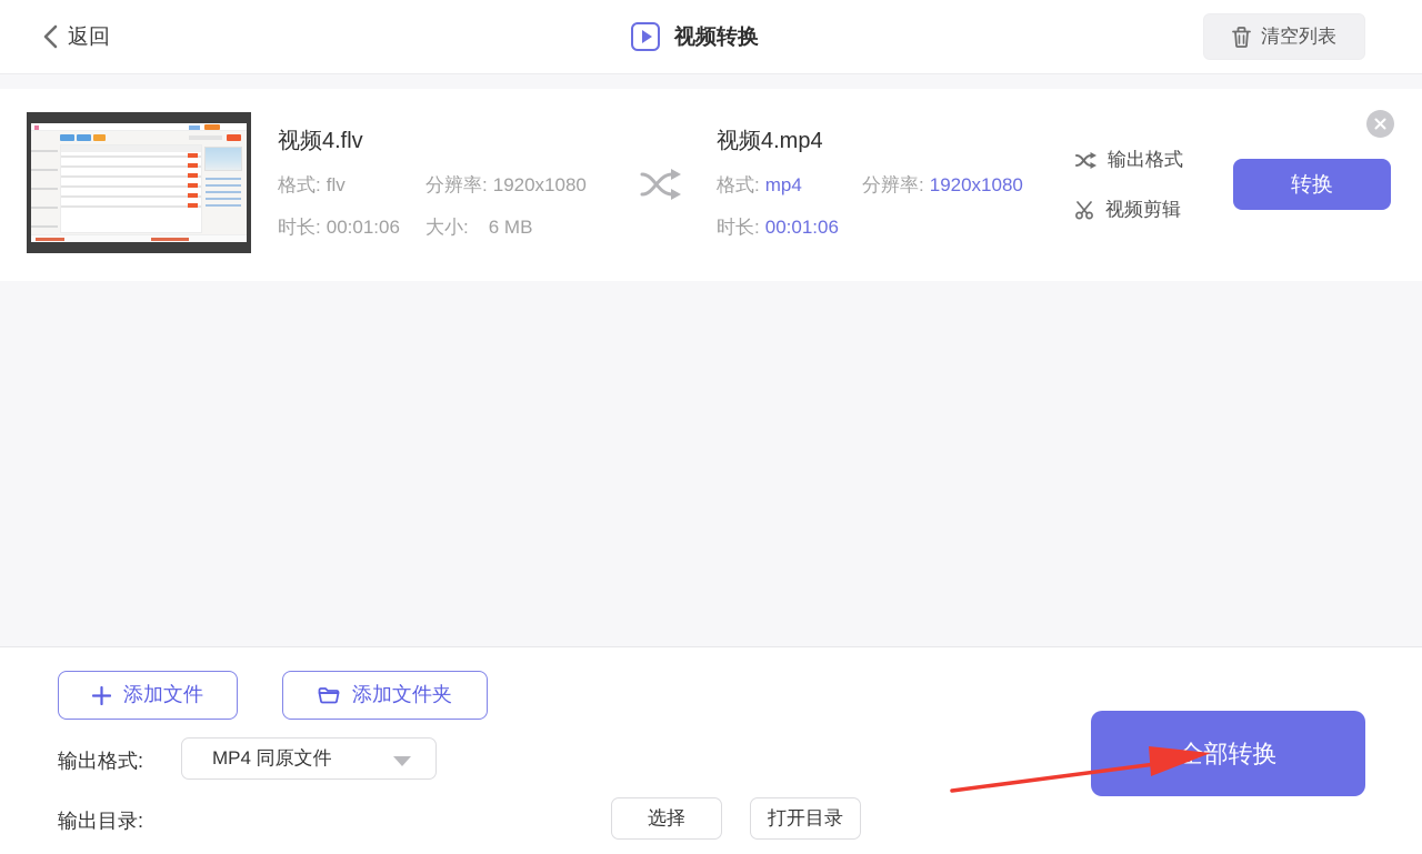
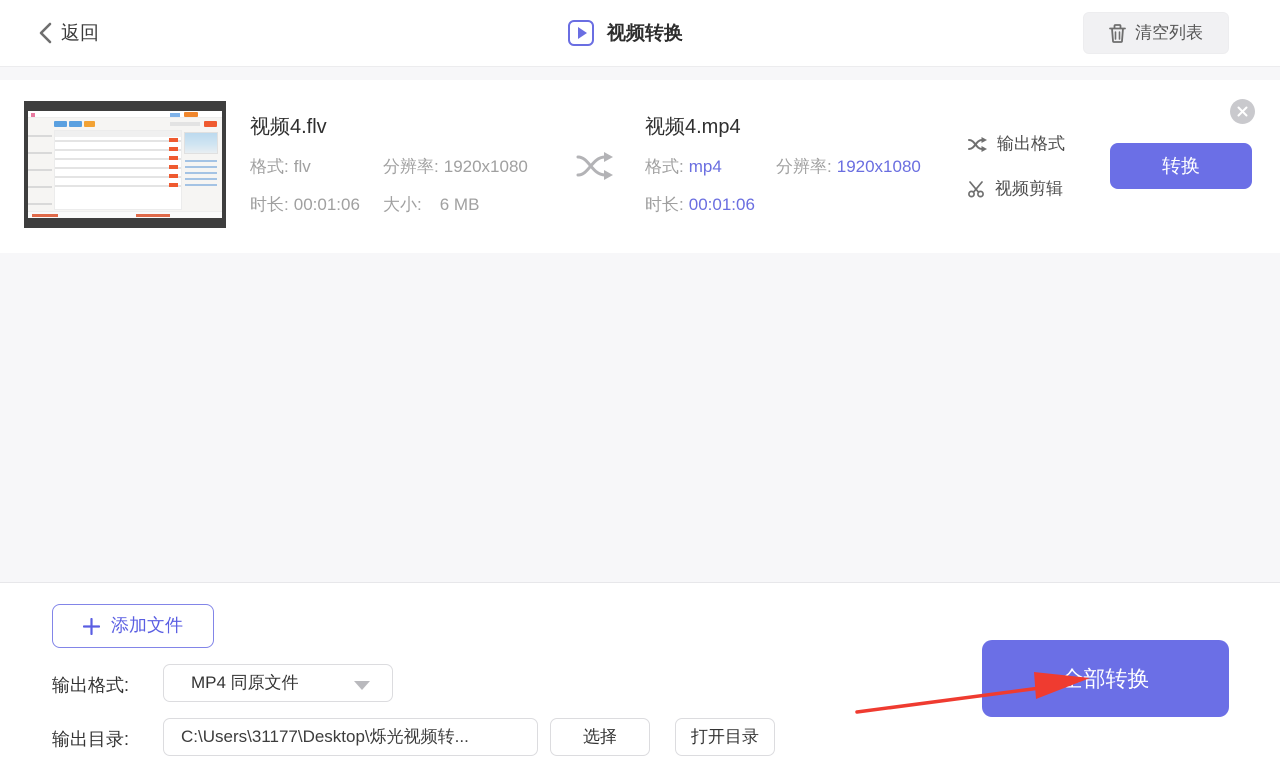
  返回
  视频转换
  清空列表
  视频4.flv
  格式: flv
  分辨率: 1920x1080
  时长: 00:01:06
  大小: 6 MB
  视频4.mp4
  格式: mp4
  分辨率: 1920x1080
  时长: 00:01:06
  输出格式
  视频剪辑
  转换
  添加文件
- 添加文件夹
  输出格式:
  MP4 同原文件
  输出目录:
+ C:\Users\31177\Desktop\烁光视频转...
  选择
  打开目录
  部转换
